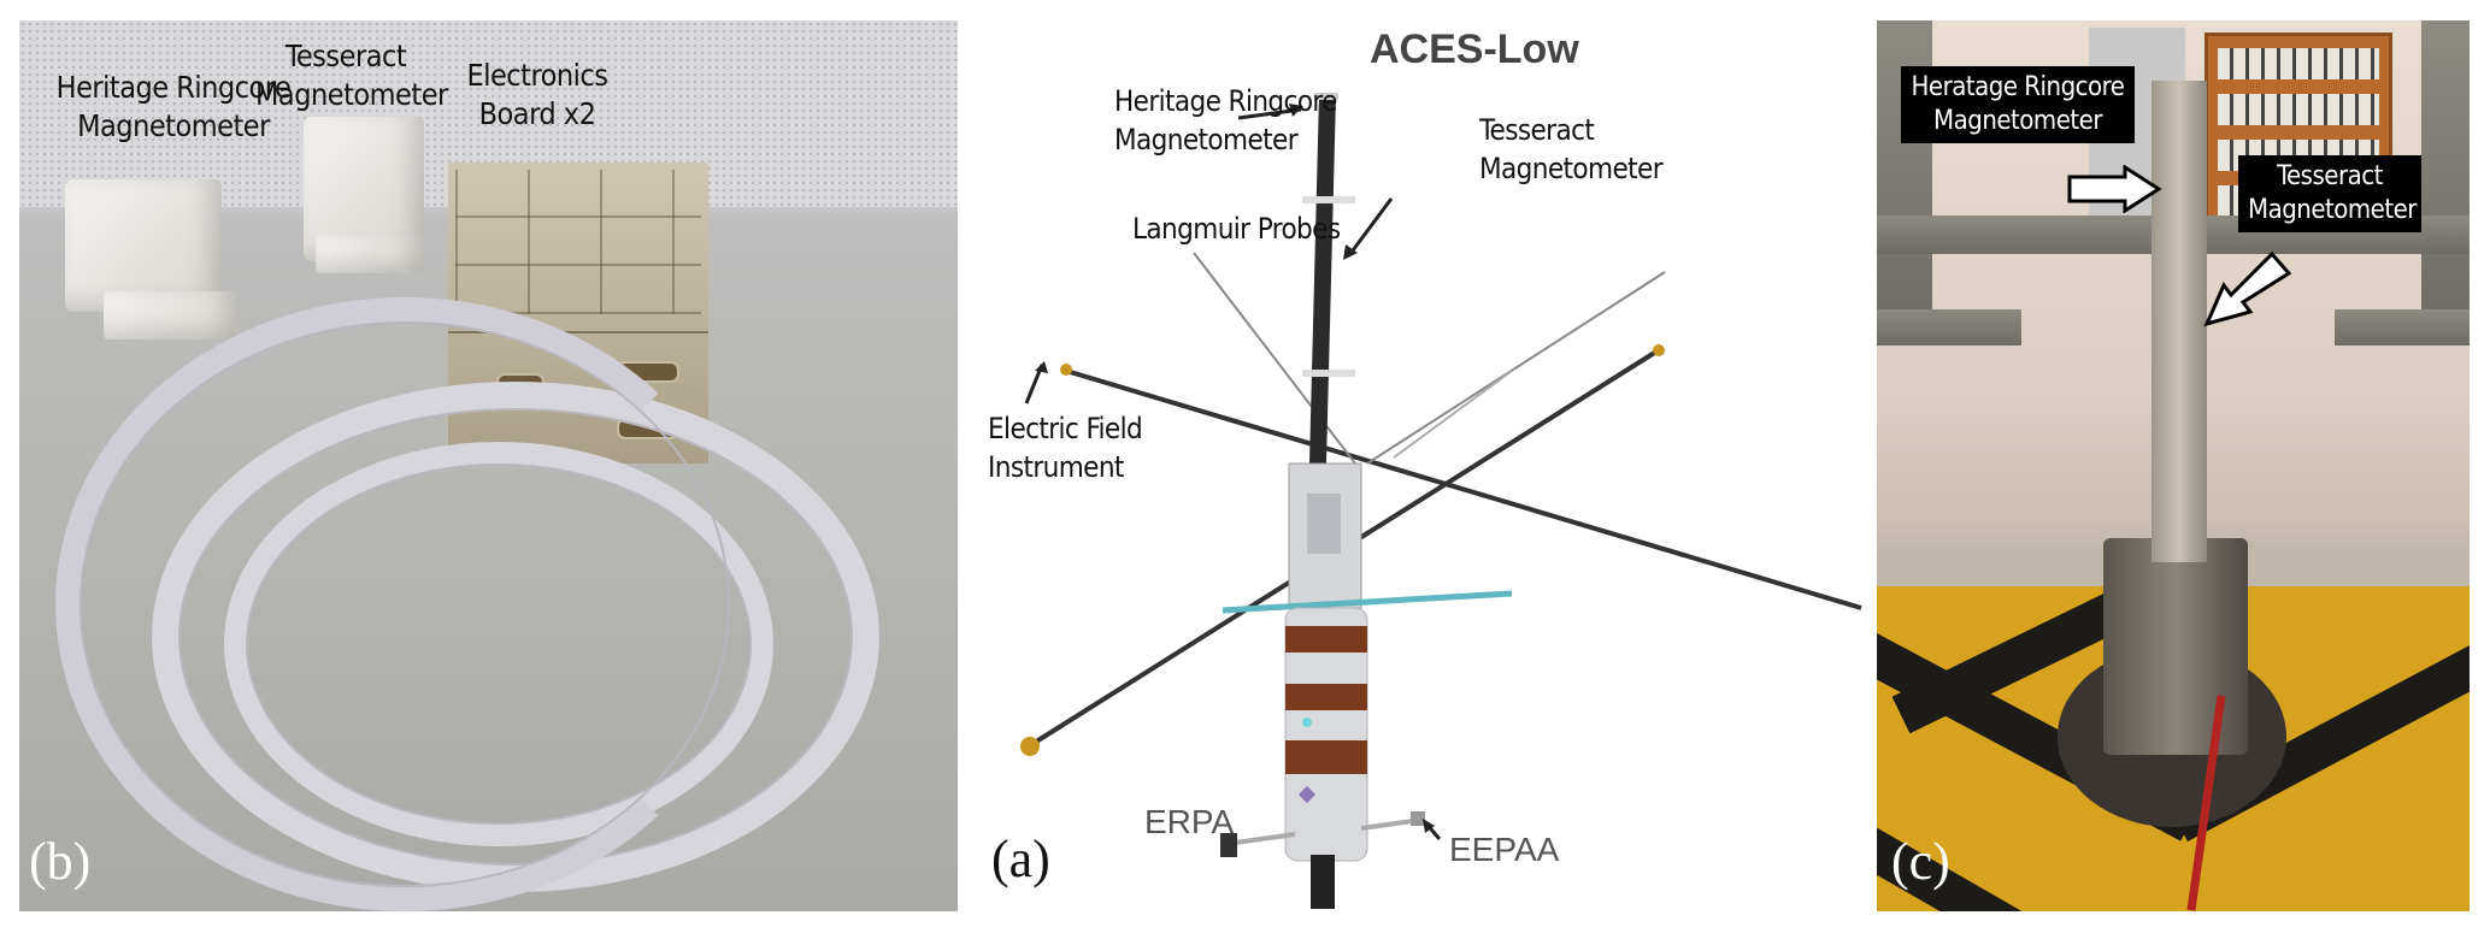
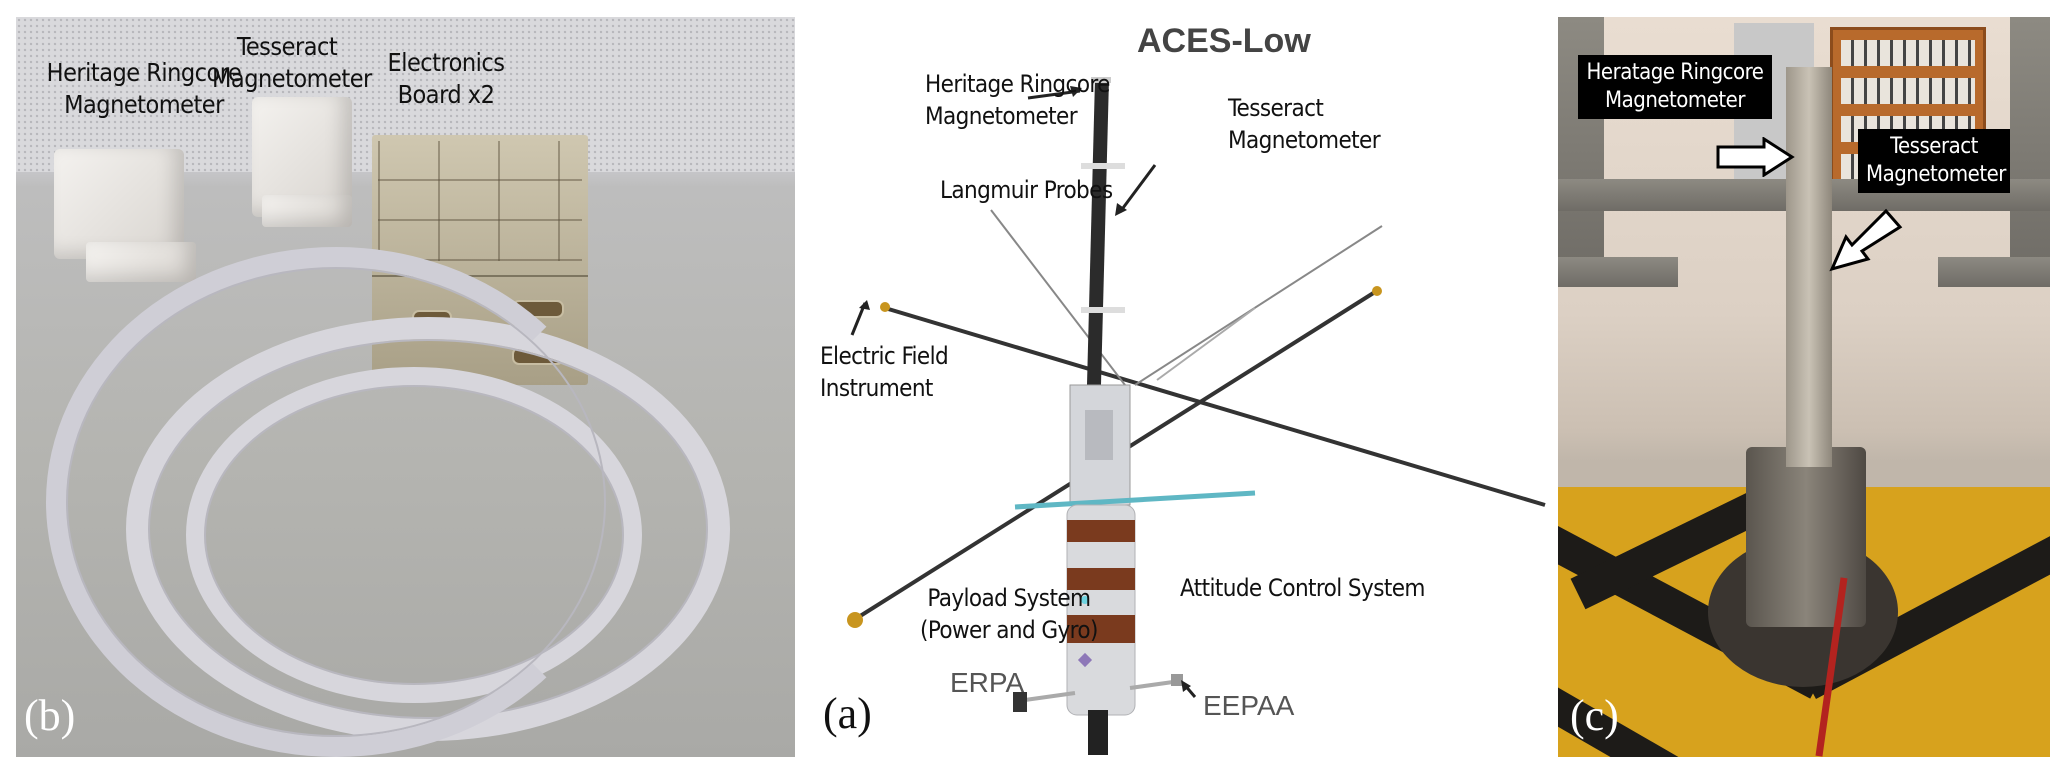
  Heritage Ringcore
  Magnetometer
  Tesseract
  Magnetomete
  Electronics Board x2
  (b)
  ACES-Low
  Heritage Ringcore
  Magnetometer
  Tesseract
  Magnetometer
  Langmuir Probes
  Electric Field
  Instrument
+ Payload System
+ (Power and Gyro)
+ Attitude Control System
  ERPA
  EEPAA
  (a)
  Heratage Ringcore
  Magnetometer
  Tesseract
  Magnetometer
  (c)
